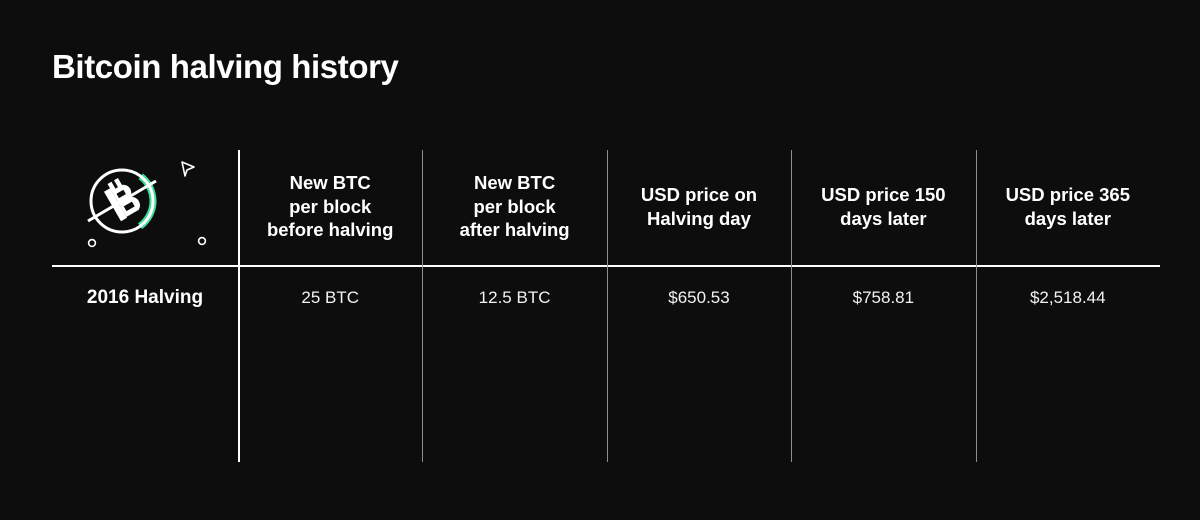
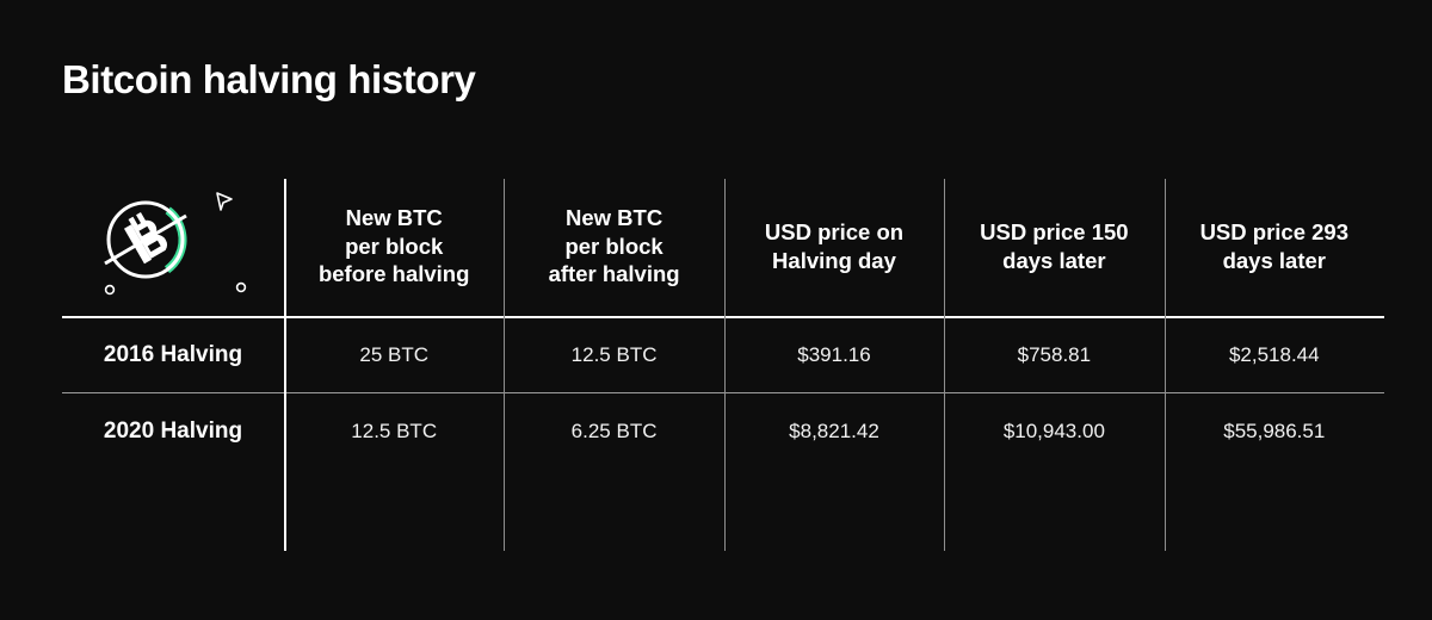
  Bitcoin halving history
- 	New BTC per block before halving	New BTC per block after halving	USD price on Halving day	USD price 150 days later	USD price 365 days later
+ 	New BTC per block before halving	New BTC per block after halving	USD price on Halving day	USD price 150 days later	USD price 293 days later
- 2016 Halving	25 BTC	12.5 BTC	$650.53	$758.81	$2,518.44
+ 2016 Halving	25 BTC	12.5 BTC	$391.16	$758.81	$2,518.44
+ 2020 Halving	12.5 BTC	6.25 BTC	$8,821.42	$10,943.00	$55,986.51
